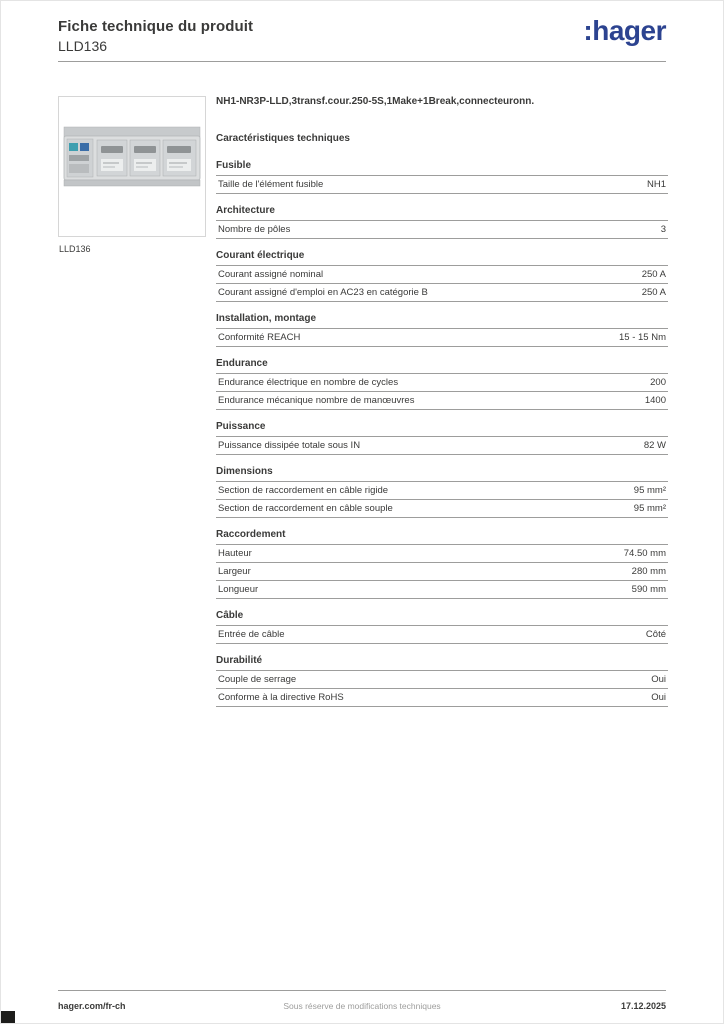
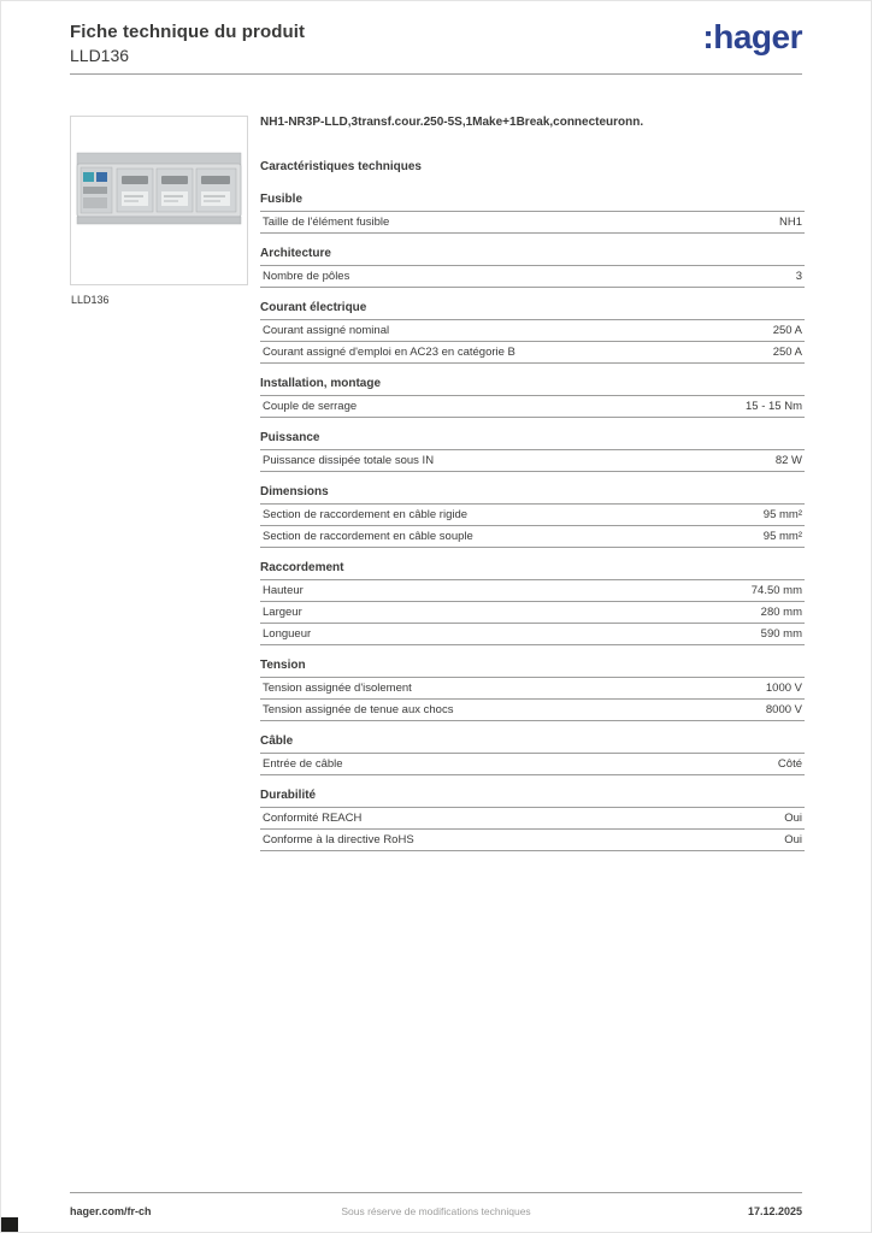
  Fiche technique du produit
  LLD136
  :hager
  LLD136
  NH1-NR3P-LLD,3transf.cour.250-5S,1Make+1Break,connecteuronn.
  Caractéristiques techniques
  Fusible
  Taille de l'élément fusible
  NH1
  Architecture
  Nombre de pôles
  3
  Courant électrique
  Courant assigné nominal
  250 A
  Courant assigné d'emploi en AC23 en catégorie B
  250 A
  Installation, montage
- Conformité REACH
+ Couple de serrage
  15 - 15 Nm
- Endurance
- Endurance électrique en nombre de cycles
- 200
- Endurance mécanique nombre de manœuvres
- 1400
  Puissance
  Puissance dissipée totale sous IN
  82 W
  Dimensions
  Section de raccordement en câble rigide
  95 mm²
  Section de raccordement en câble souple
  95 mm²
  Raccordement
  Hauteur
  74.50 mm
  Largeur
  280 mm
  Longueur
  590 mm
+ Tension
+ Tension assignée d'isolement
+ 1000 V
+ Tension assignée de tenue aux chocs
+ 8000 V
  Câble
  Entrée de câble
  Côté
  Durabilité
- Couple de serrage
+ Conformité REACH
  Oui
  Conforme à la directive RoHS
  Oui
  hager.com/fr-ch
  Sous réserve de modifications techniques
  17.12.2025
